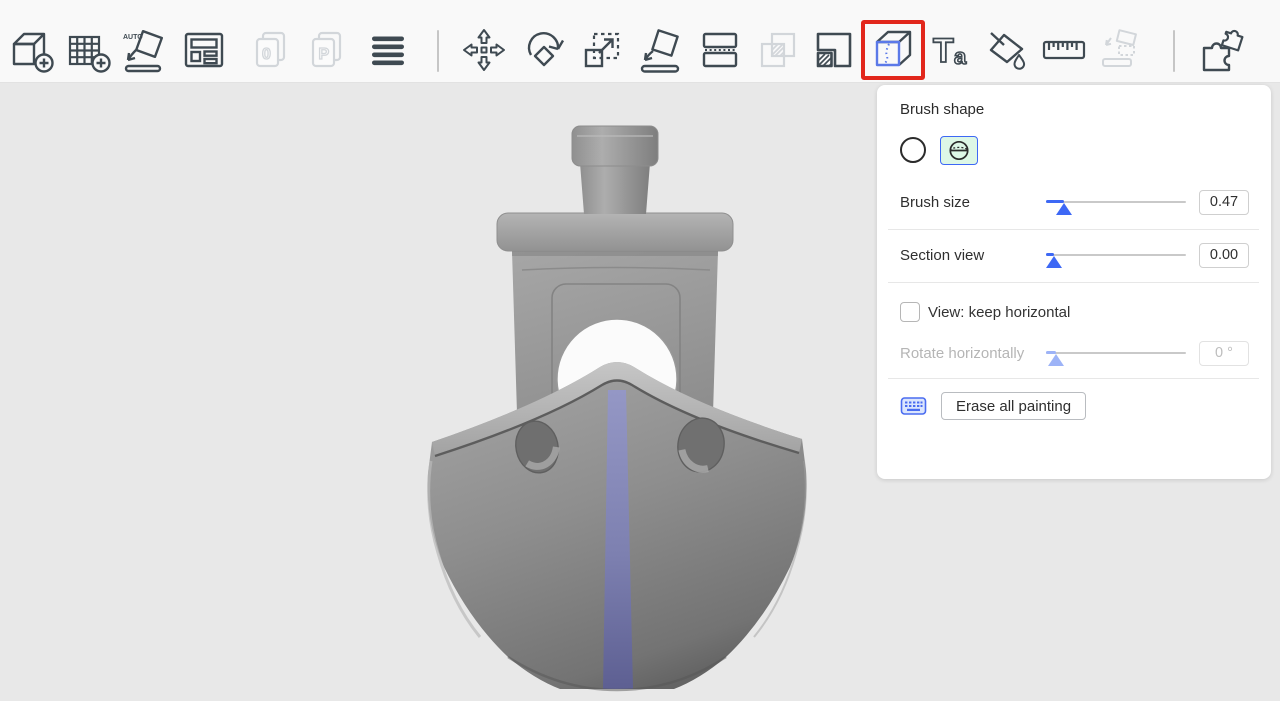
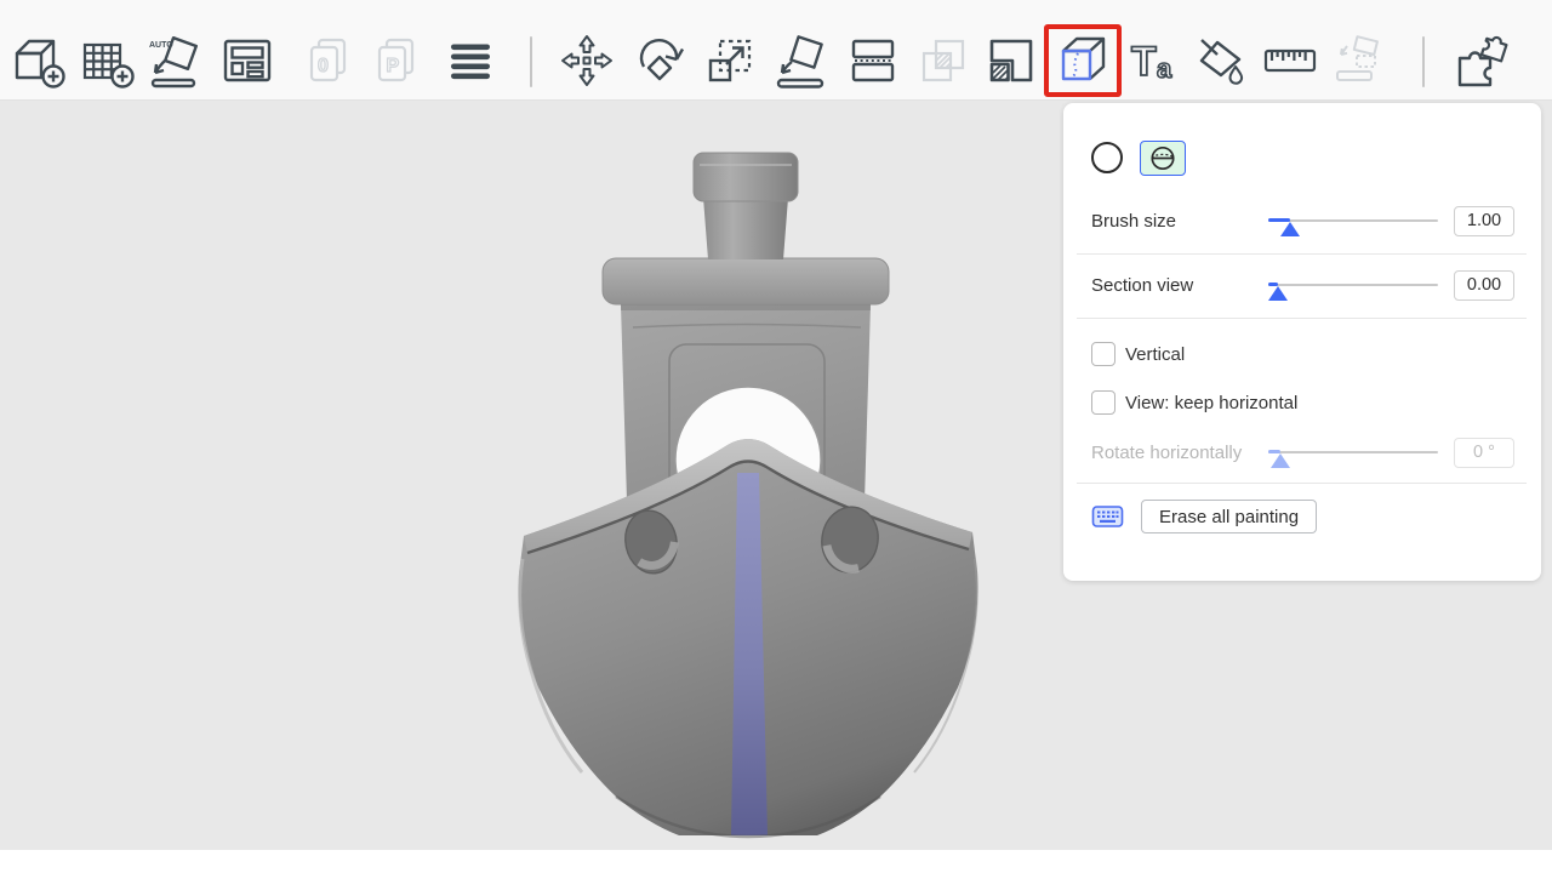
  0
  P
  T
  a
- Brush shape
  Brush size
- 0.47
+ 1.00
  Section view
  0.00
+ Vertical
  View: keep horizontal
  Rotate horizontally
  0 °
  Erase all painting
